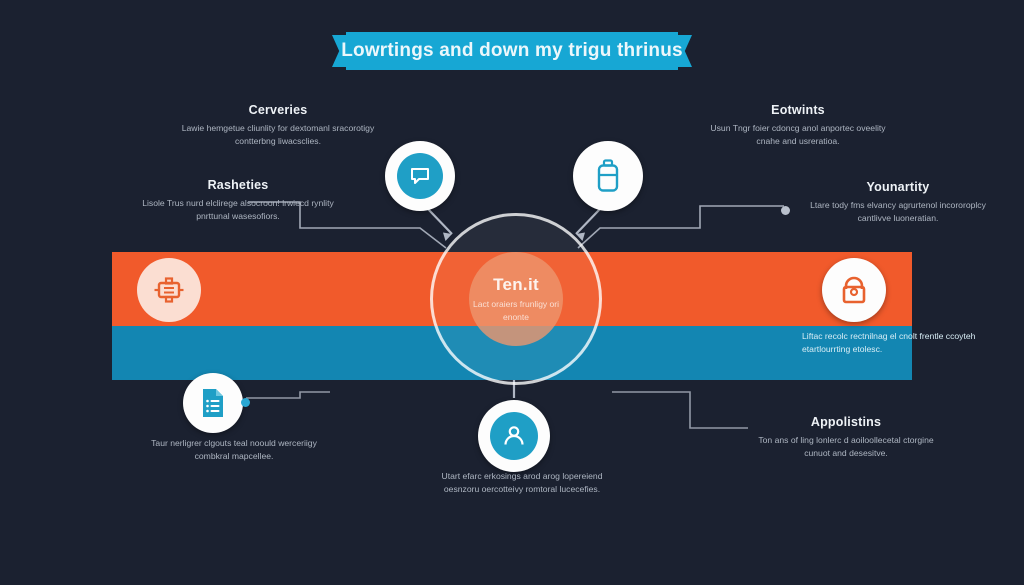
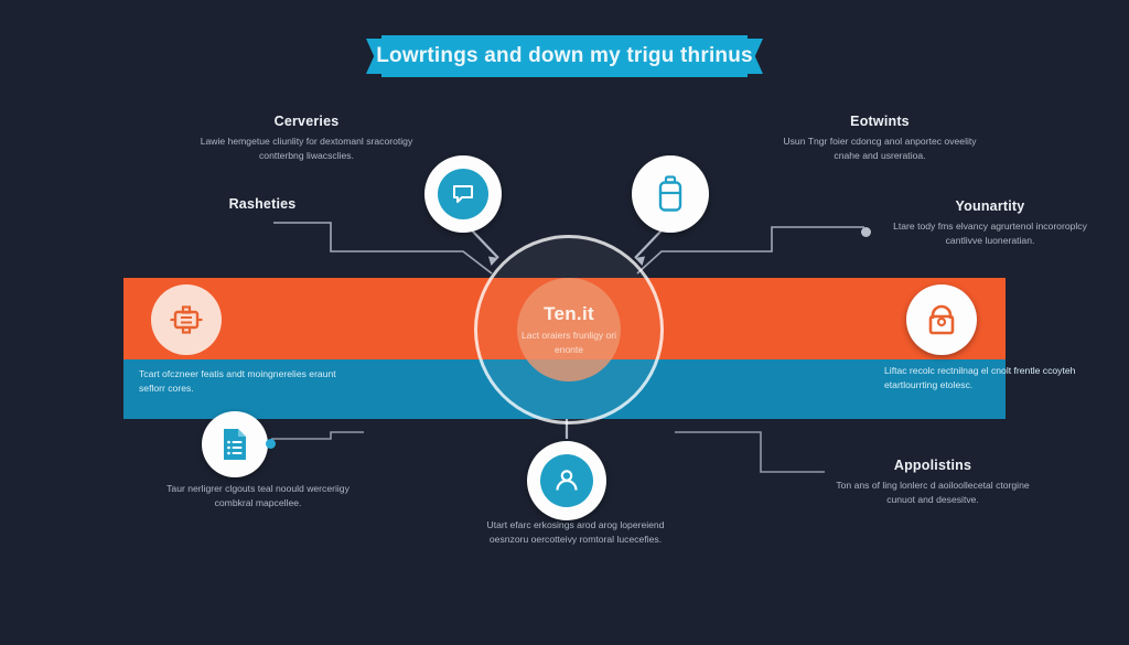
  Lowrtings and down my trigu thrinus
  Ten.it
  Lact oraiers frunligy ori enonte
  Cerveries
  Lawie hemgetue cliunlity for dextomanl sracorotigy contterbng liwacsclies.
  Rasheties
- Lisole Trus nurd elclirege alsocroon! lrwiecd rynlity pnrttunal wasesofiors.
  Eotwints
  Usun Tngr foier cdoncg anol anportec oveelity cnahe and usreratioa.
  Younartity
  Ltare tody fms elvancy agrurtenol incororoplcy cantlivve luoneratian.
+ Tcart ofczneer featis andt moingnerelies eraunt seflorr cores.
  Liftac recolc rectnilnag el cnolt frentle ccoyteh etartlourrting etolesc.
  Taur nerligrer clgouts teal noould werceriigy combkral mapcellee.
  Utart efarc erkosings arod arog lopereiend oesnzoru oercotteivy romtoral lucecefies.
  Appolistins
  Ton ans of ling lonlerc d aoiloollecetal ctorgine cunuot and desesitve.
